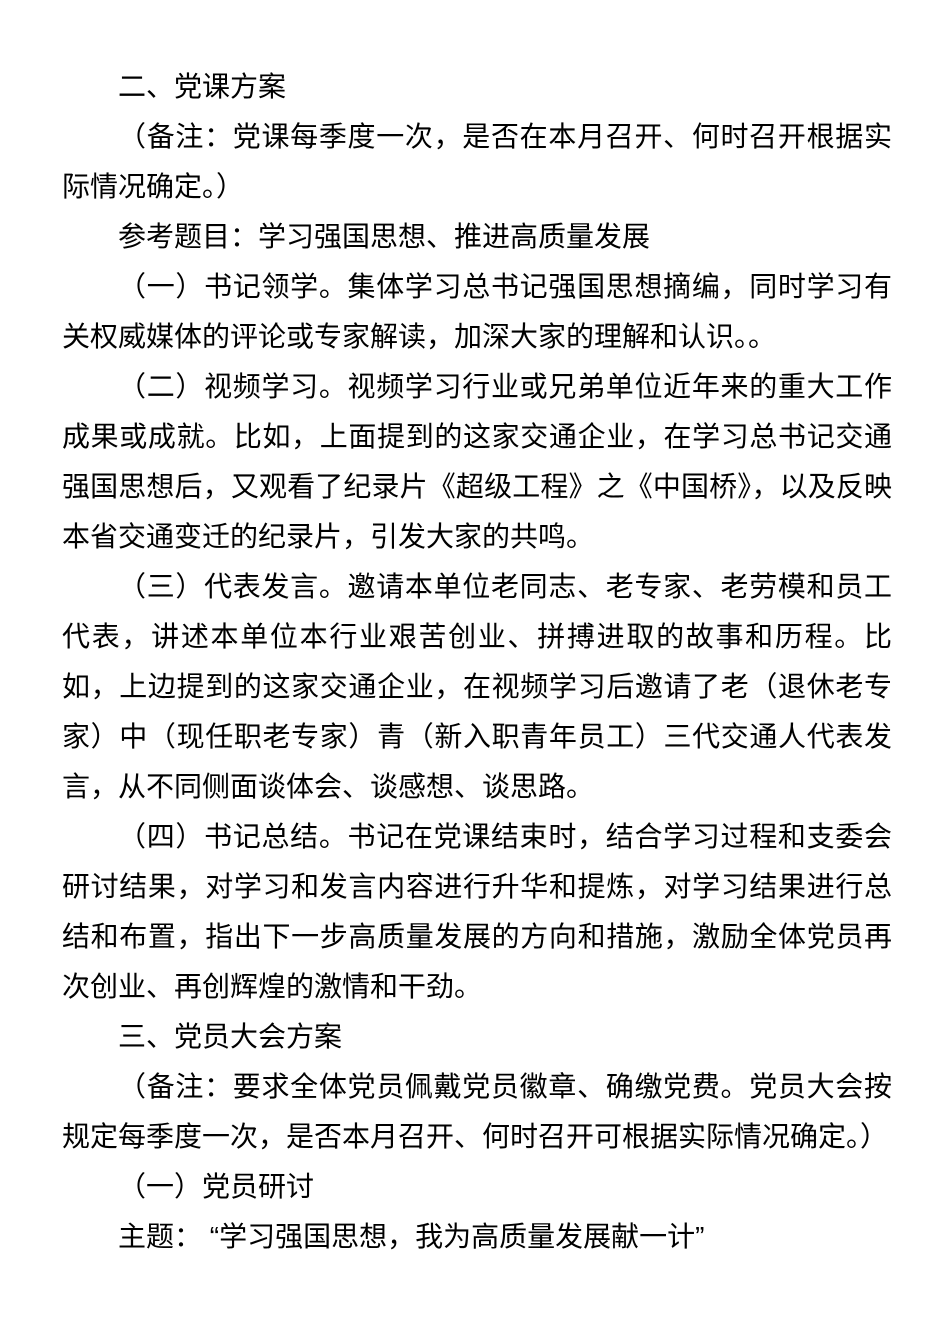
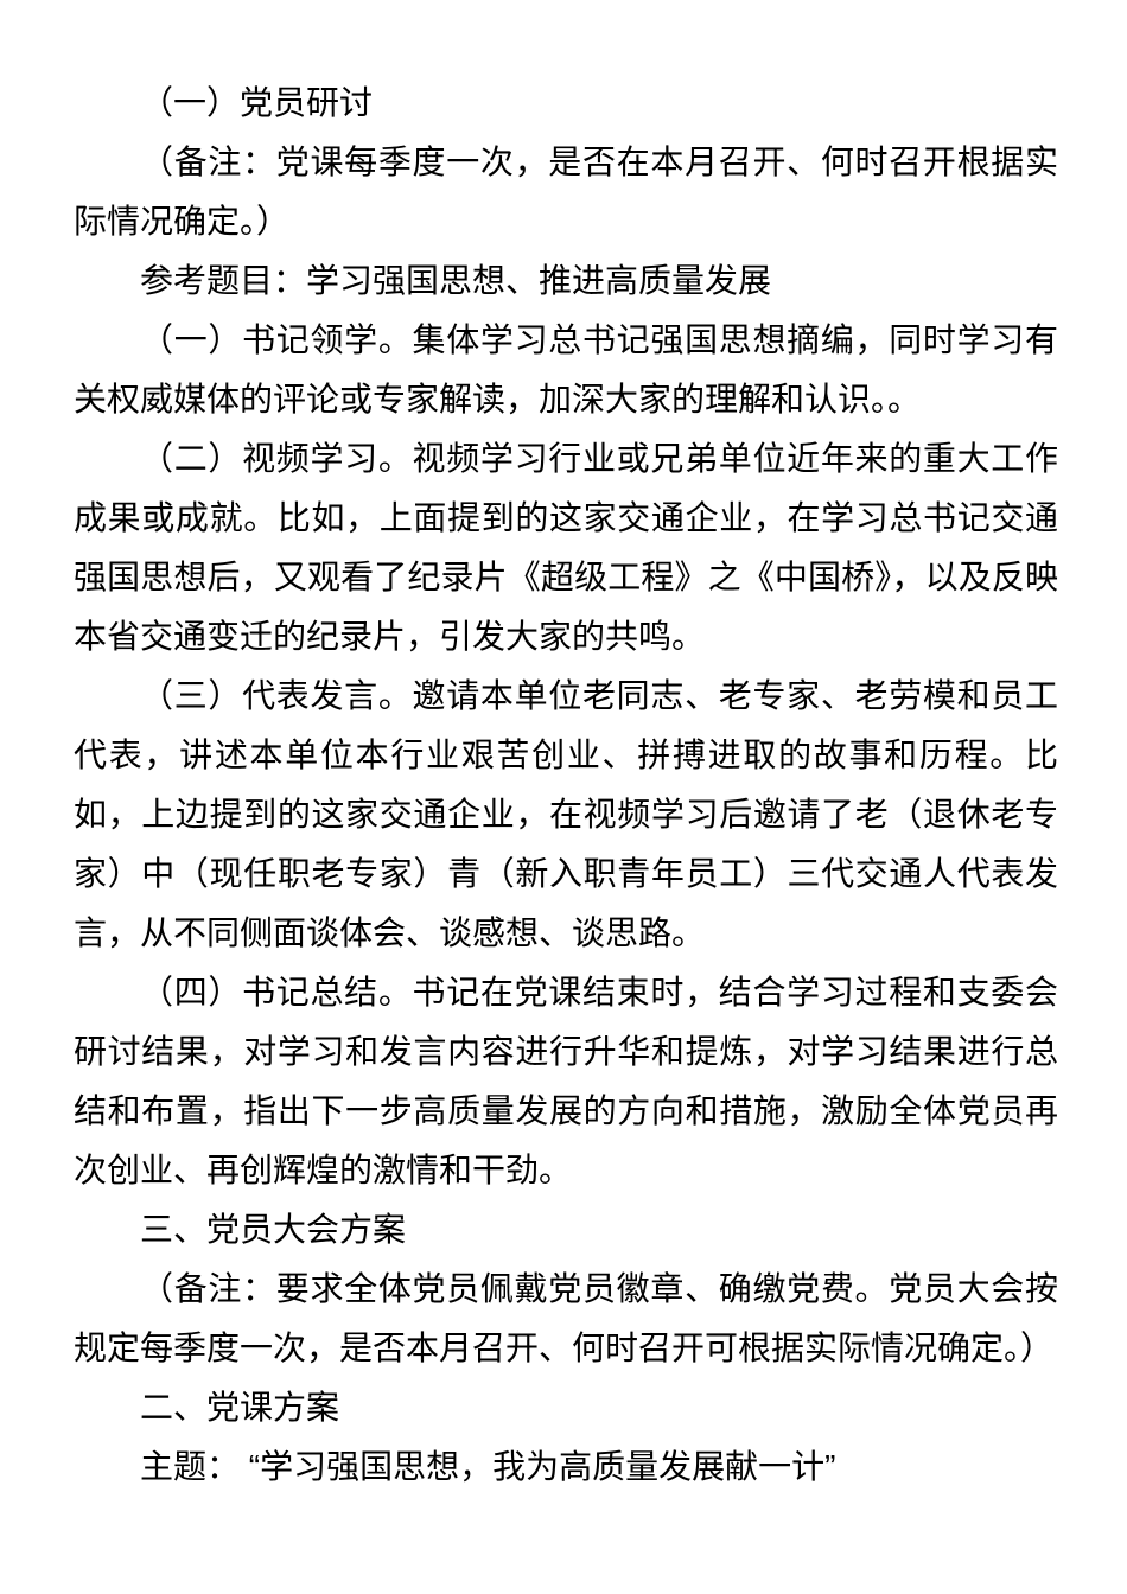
- 二、党课方案
+ （一）党员研讨
  （备注：党课每季度一次，是否在本月召开、何时召开根据实际情况确定。）
  参考题目：学习强国思想、推进高质量发展
  （一）书记领学。集体学习总书记强国思想摘编，同时学习有关权威媒体的评论或专家解读，加深大家的理解和认识。。
  （二）视频学习。视频学习行业或兄弟单位近年来的重大工作成果或成就。比如，上面提到的这家交通企业，在学习总书记交通强国思想后，又观看了纪录片《超级工程》之《中国桥》，以及反映本省交通变迁的纪录片，引发大家的共鸣。
  （三）代表发言。邀请本单位老同志、老专家、老劳模和员工代表，讲述本单位本行业艰苦创业、拼搏进取的故事和历程。比如，上边提到的这家交通企业，在视频学习后邀请了老（退休老专家）中（现任职老专家）青（新入职青年员工）三代交通人代表发言，从不同侧面谈体会、谈感想、谈思路。
  （四）书记总结。书记在党课结束时，结合学习过程和支委会研讨结果，对学习和发言内容进行升华和提炼，对学习结果进行总结和布置，指出下一步高质量发展的方向和措施，激励全体党员再次创业、再创辉煌的激情和干劲。
  三、党员大会方案
  （备注：要求全体党员佩戴党员徽章、确缴党费。党员大会按规定每季度一次，是否本月召开、何时召开可根据实际情况确定。）
- （一）党员研讨
+ 二、党课方案
  主题： “学习强国思想，我为高质量发展献一计”
